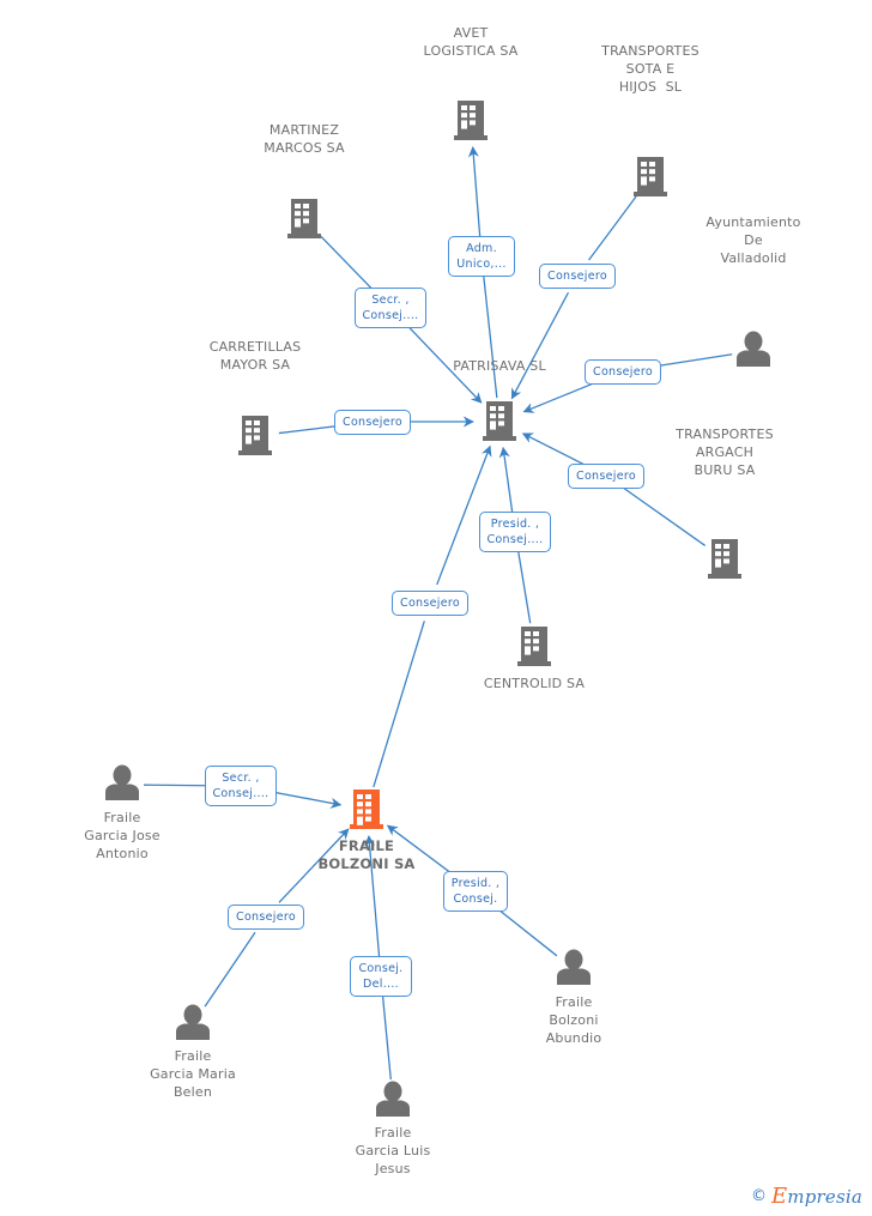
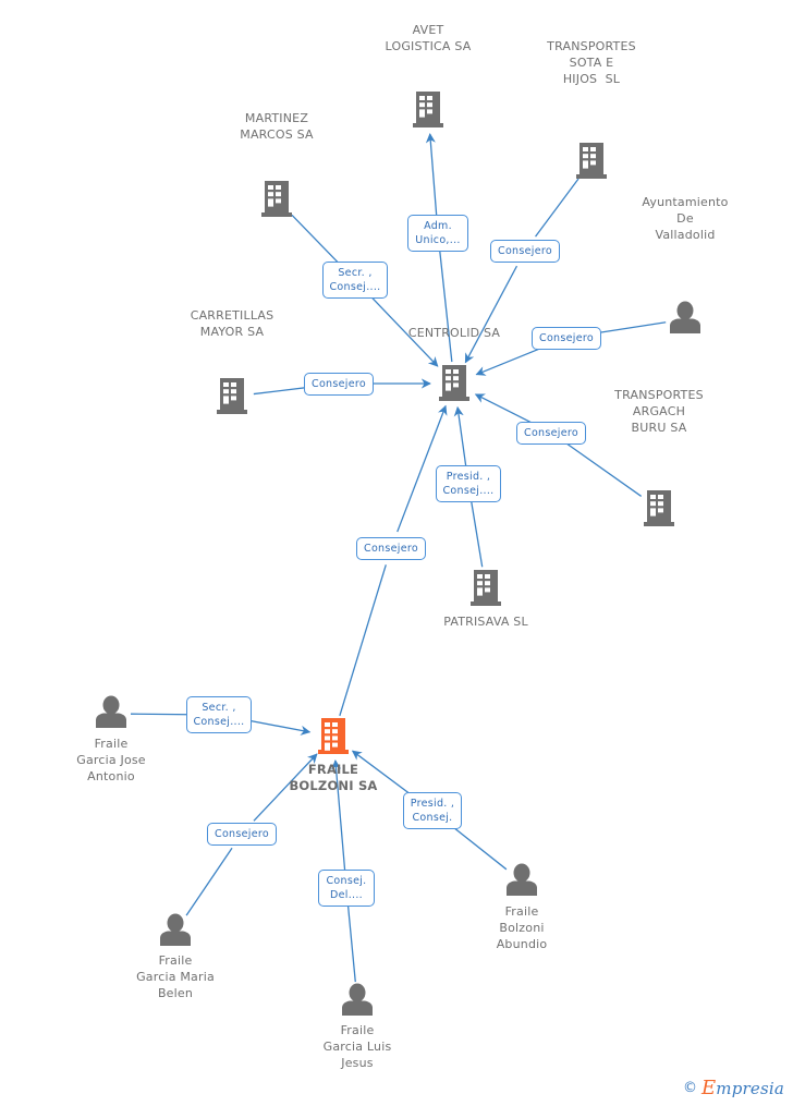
  Adm.
  Unico,...
  Secr. ,
  Consej....
  Consejero
  Consejero
  Consejero
  Consejero
  Presid. ,
  Consej....
  Consejero
  Secr. ,
  Consej....
  Presid. ,
  Consej.
  Consejero
  Consej.
  Del....
  AVET
  LOGISTICA SA
  TRANSPORTES
  SOTA E
  HIJOS SL
  MARTINEZ
  MARCOS SA
  Ayuntamiento
  De
  Valladolid
- PATRISAVA SL
+ CENTROLID SA
  CARRETILLAS
  MAYOR SA
  TRANSPORTES
  ARGACH
  BURU SA
- CENTROLID SA
+ PATRISAVA SL
  FRAILE
  BOLZONI SA
  Fraile
  Garcia Jose
  Antonio
  Fraile
  Bolzoni
  Abundio
  Fraile
  Garcia Maria
  Belen
  Fraile
  Garcia Luis
  Jesus
  ©
  Empresia
